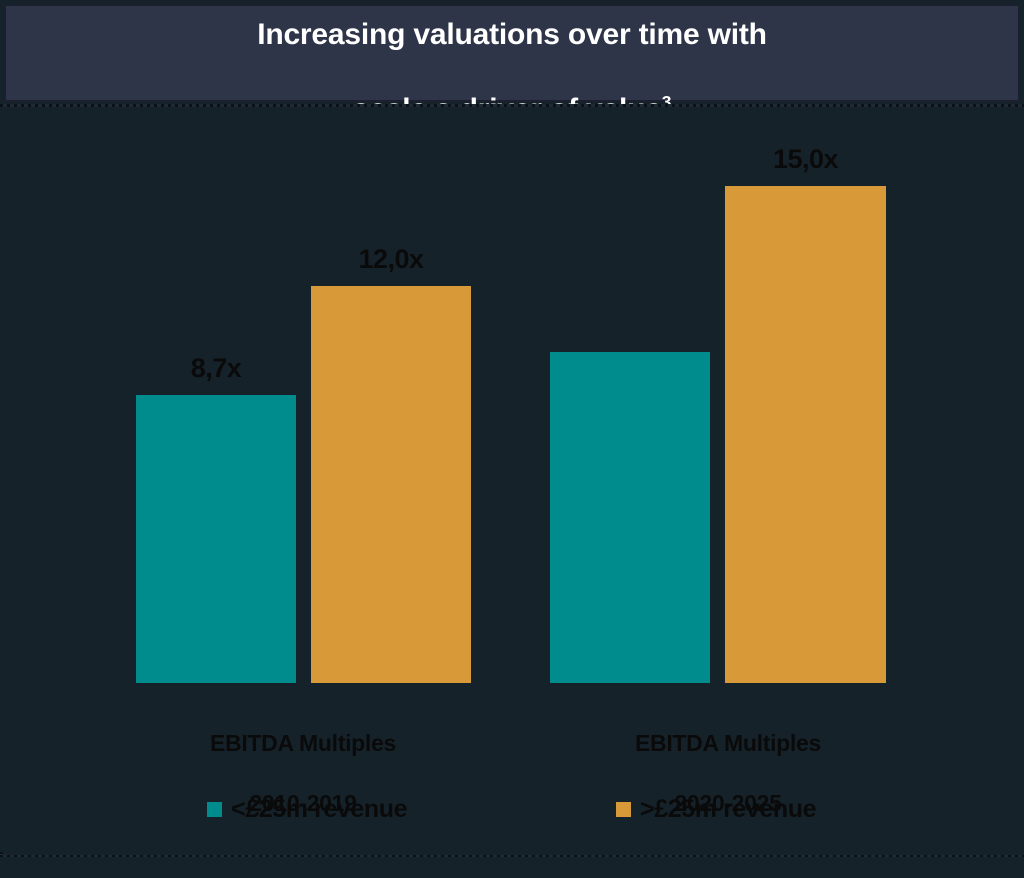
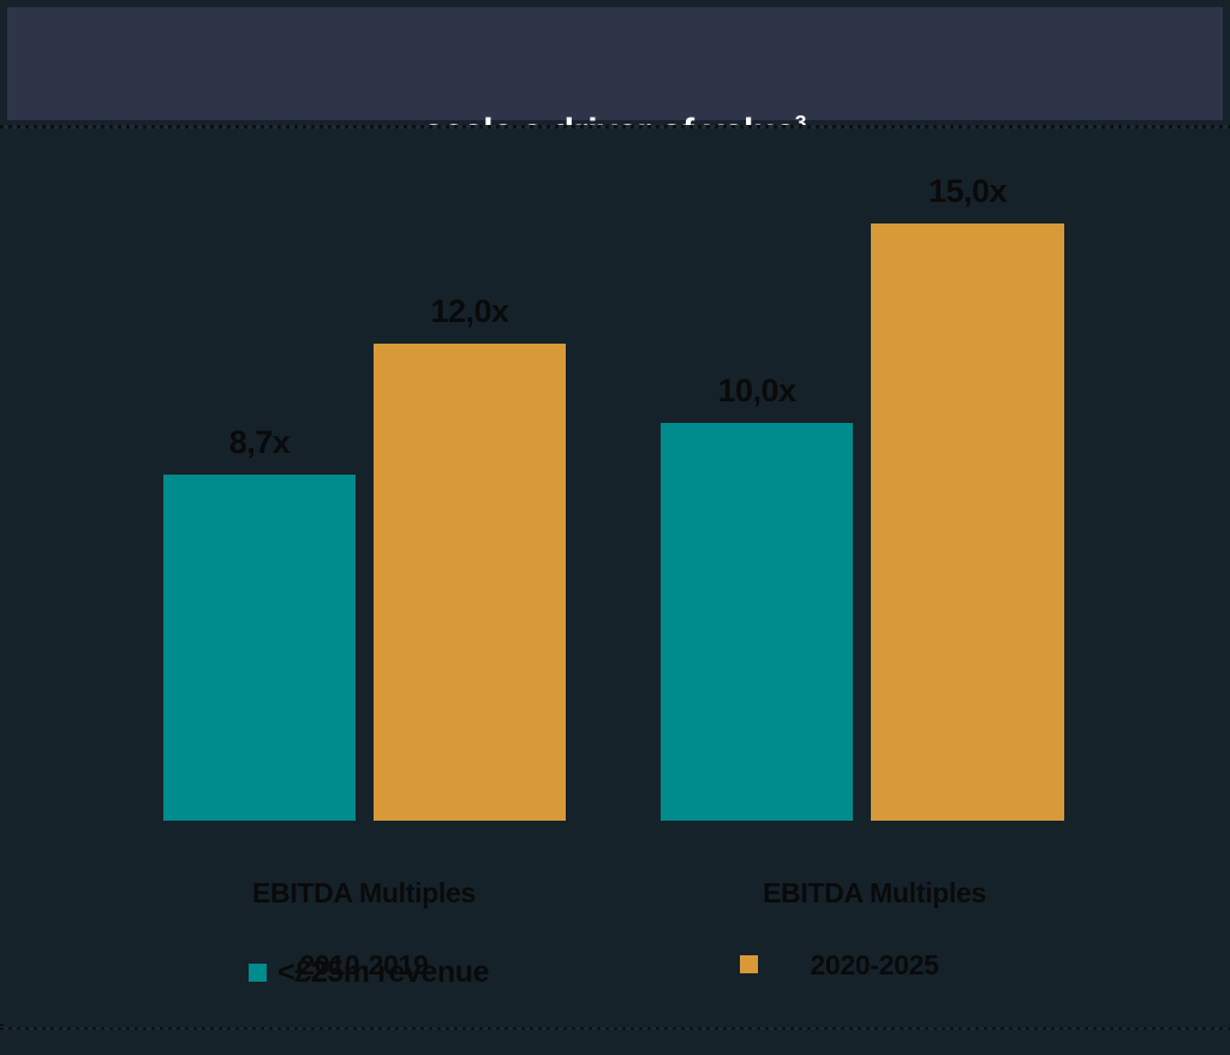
- Increasing valuations over time with
  8,7x
  12,0x
+ 10,0x
  15,0x
  EBITDA Multiples
  2010-2019
  EBITDA Multiples
  2020-2025
  <£25m revenue
- >£25m revenue
